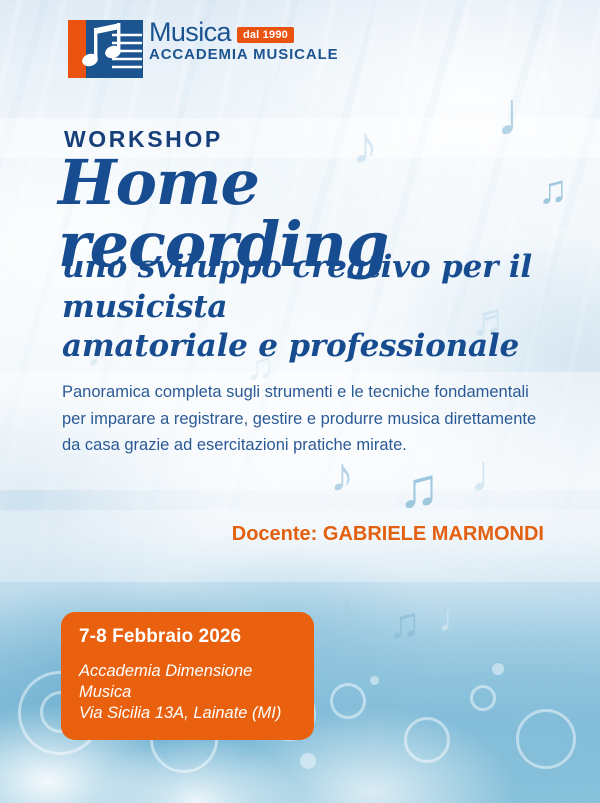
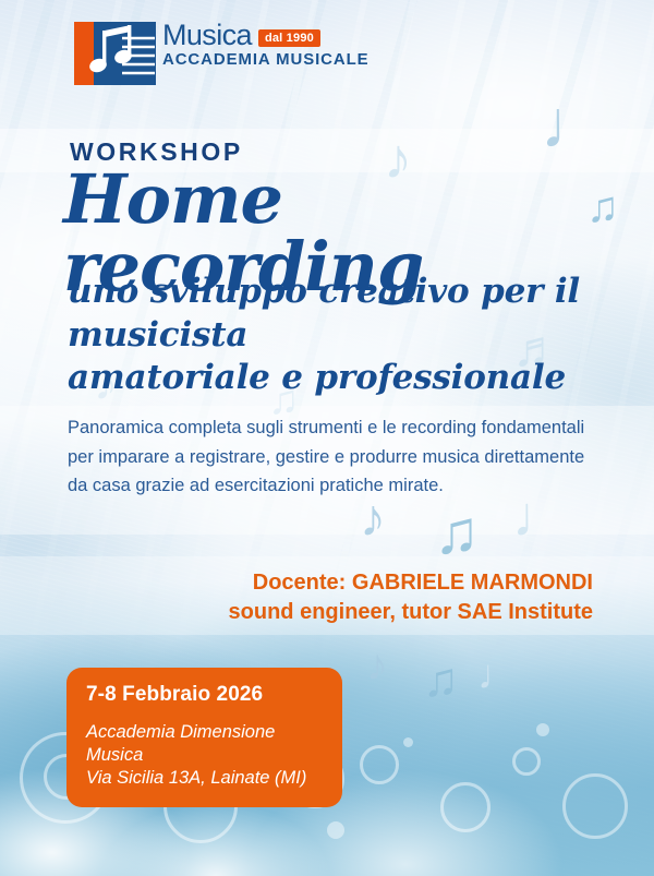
  ♩
  ♪
  ♫
  ♬
  ♪
  ♫
  ♩
  ♪
  ♫
  ♩
  ♪
  ♫
  Musica
  dal 1990
  ACCADEMIA MUSICALE
  WORKSHOP
  Home recording
  uno sviluppo creativo per il musicista
  amatoriale e professionale
- Panoramica completa sugli strumenti e le tecniche fondamentali per imparare a registrare, gestire e produrre musica direttamente da casa grazie ad esercitazioni pratiche mirate.
+ Panoramica completa sugli strumenti e le recording fondamentali per imparare a registrare, gestire e produrre musica direttamente da casa grazie ad esercitazioni pratiche mirate.
  Docente: GABRIELE MARMONDI
+ sound engineer, tutor SAE Institute
  7-8 Febbraio 2026
  Accademia Dimensione Musica
  Via Sicilia 13A, Lainate (MI)
